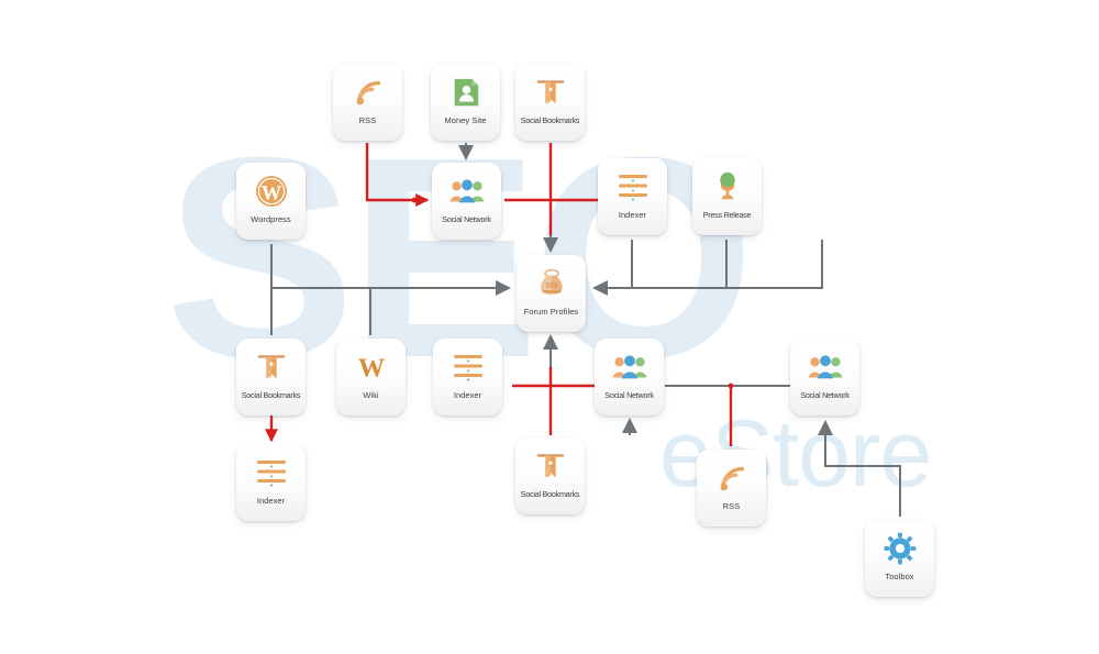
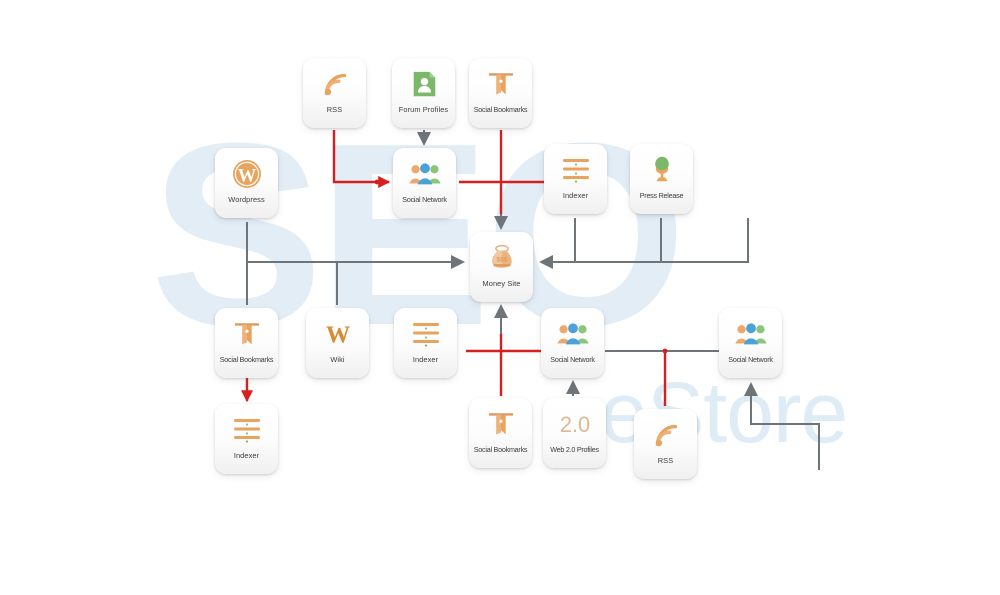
  SEO
  etore
  RSS
- Money Site
+ Forum Profiles
  Social Bookmarks
  W
  Wordpress
  Social Network
  Indexer
  Press Release
- Forum Profiles
+ Money Site
  Social Bookmarks
  W
  Wiki
  Indexer
  Social Network
  Social Network
  Indexer
  Social Bookmarks
+ 2.0
+ Web 2.0 Profiles
  RSS
- Toolbox
